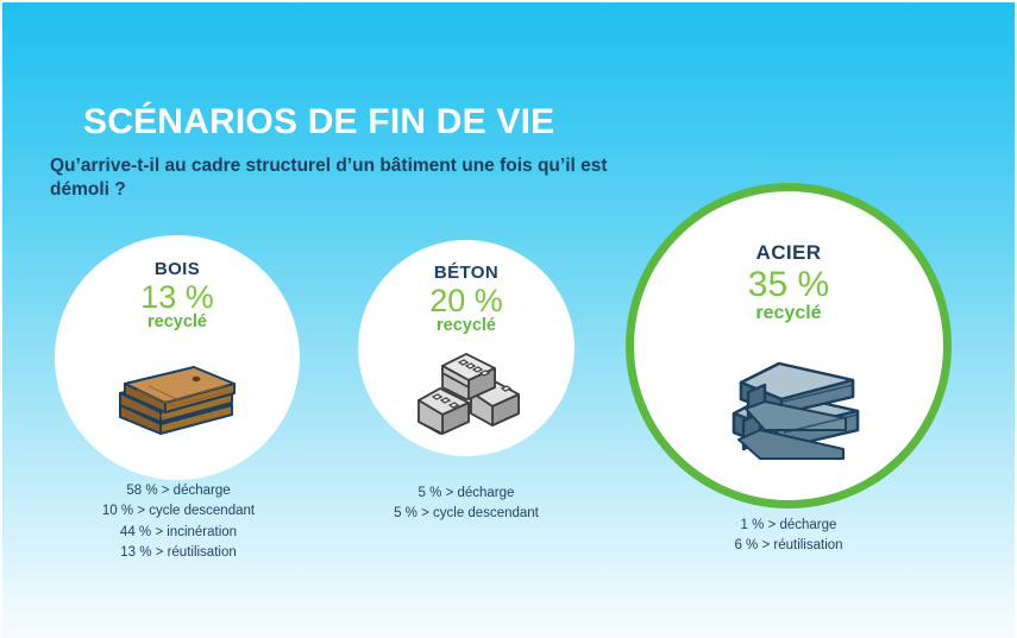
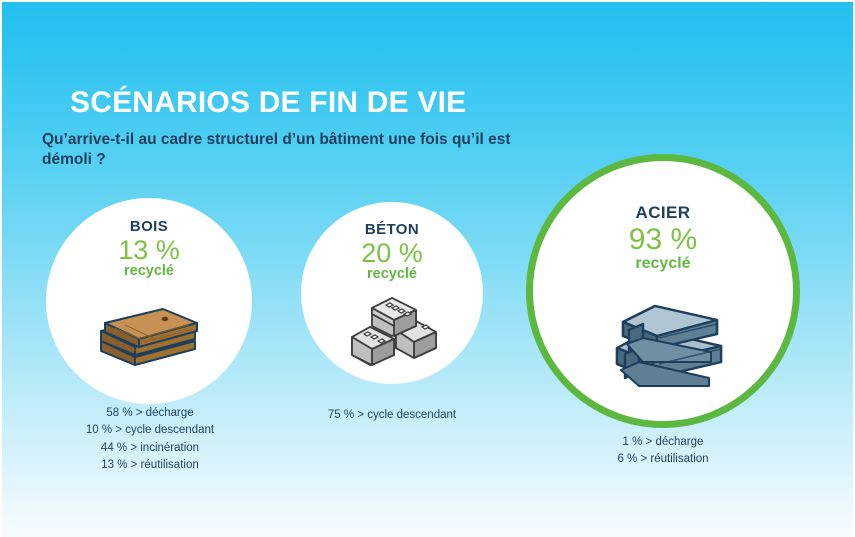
  SCÉNARIOS DE FIN DE VIE
  Qu’arrive-t-il au cadre structurel d’un bâtiment une fois qu’il est démoli ?
  BOIS
  13 %
  recyclé
  58 % > décharge
  10 % > cycle descendant
  44 % > incinération
  13 % > réutilisation
  BÉTON
  20 %
  recyclé
- 5 % > décharge
- 5 % > cycle descendant
+ 75 % > cycle descendant
  ACIER
- 35 %
+ 93 %
  recyclé
  1 % > décharge
  6 % > réutilisation
